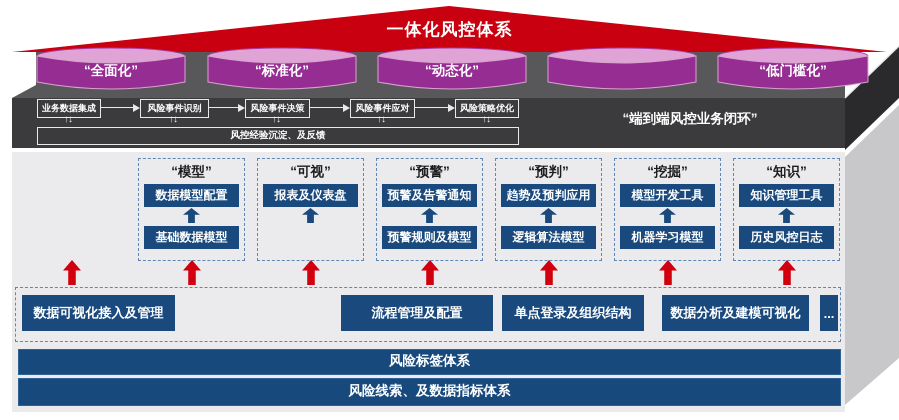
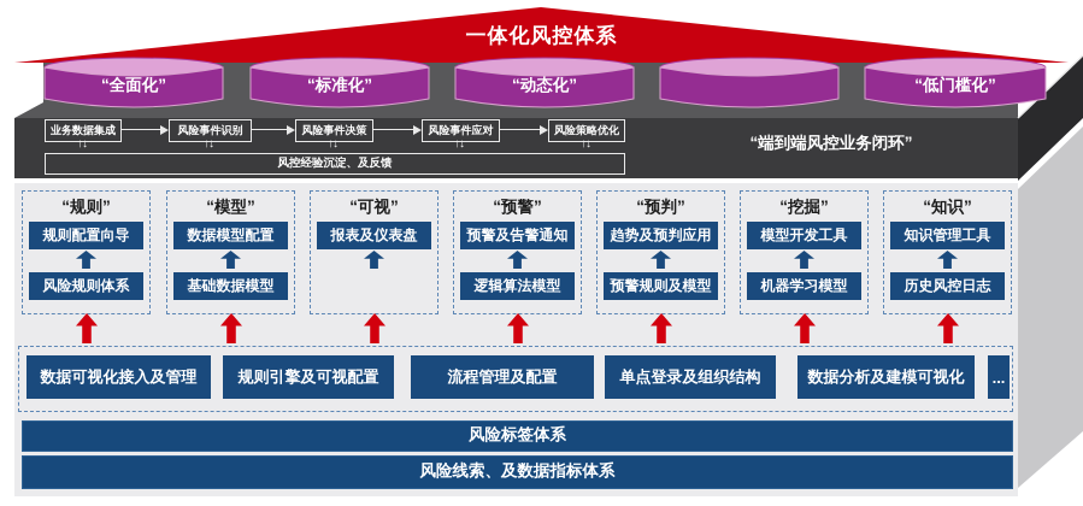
  一体化风控体系
  “全面化”
  “标准化”
  “动态化”
  “低门槛化”
  业务数据集成
  风险事件识别
  风险事件决策
  风险事件应对
  风险策略优化
  ↑↓
  ↑↓
  ↑↓
  ↑↓
  ↑↓
  风控经验沉淀、及反馈
  “端到端风控业务闭环”
+ “规则”
+ 规则配置向导
+ 风险规则体系
  “模型”
  数据模型配置
  基础数据模型
  “可视”
  报表及仪表盘
  “预警”
  预警及告警通知
- 预警规则及模型
+ 逻辑算法模型
  “预判”
  趋势及预判应用
- 逻辑算法模型
+ 预警规则及模型
  “挖掘”
  模型开发工具
  机器学习模型
  “知识”
  知识管理工具
  历史风控日志
  数据可视化接入及管理
+ 规则引擎及可视配置
  流程管理及配置
  单点登录及组织结构
  数据分析及建模可视化
  ...
  风险标签体系
  风险线索、及数据指标体系
